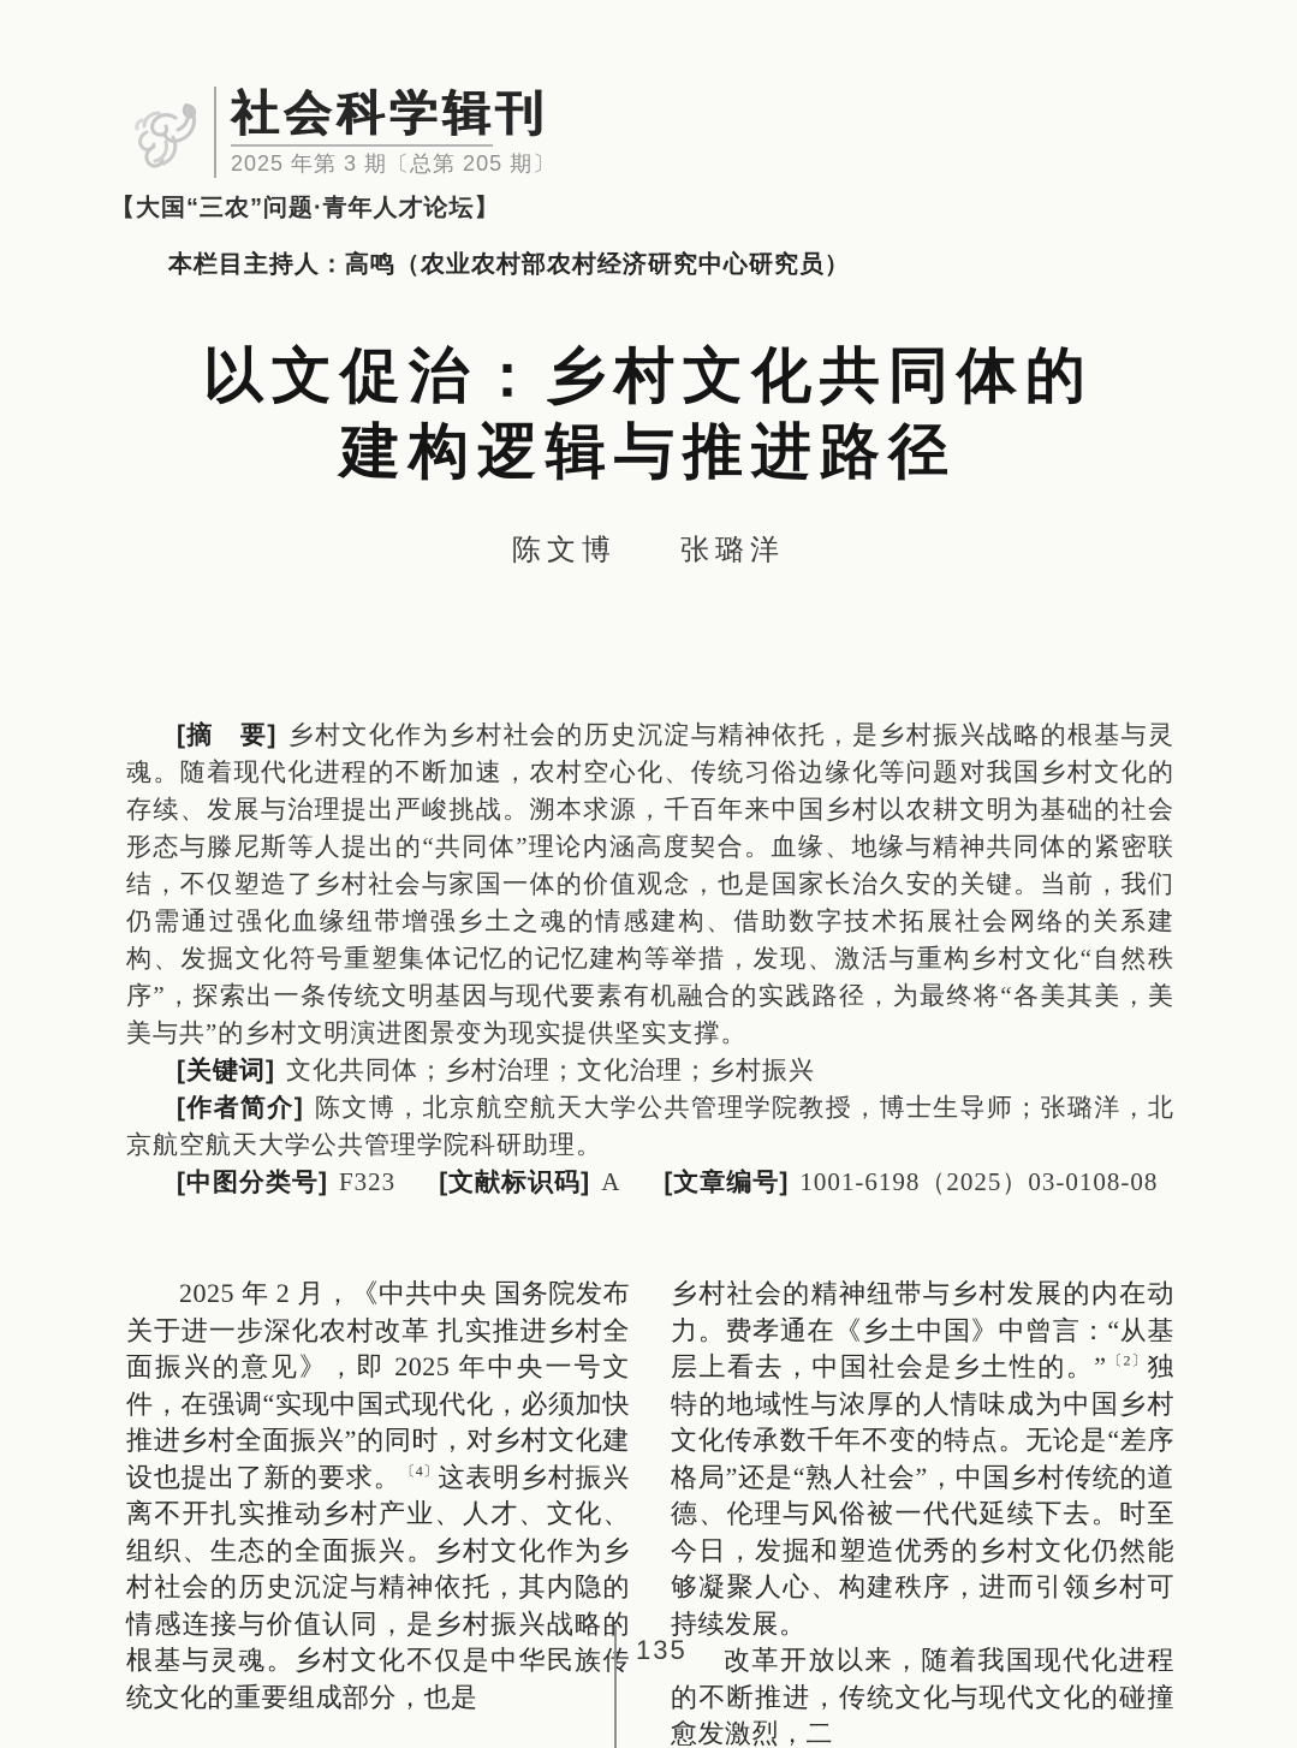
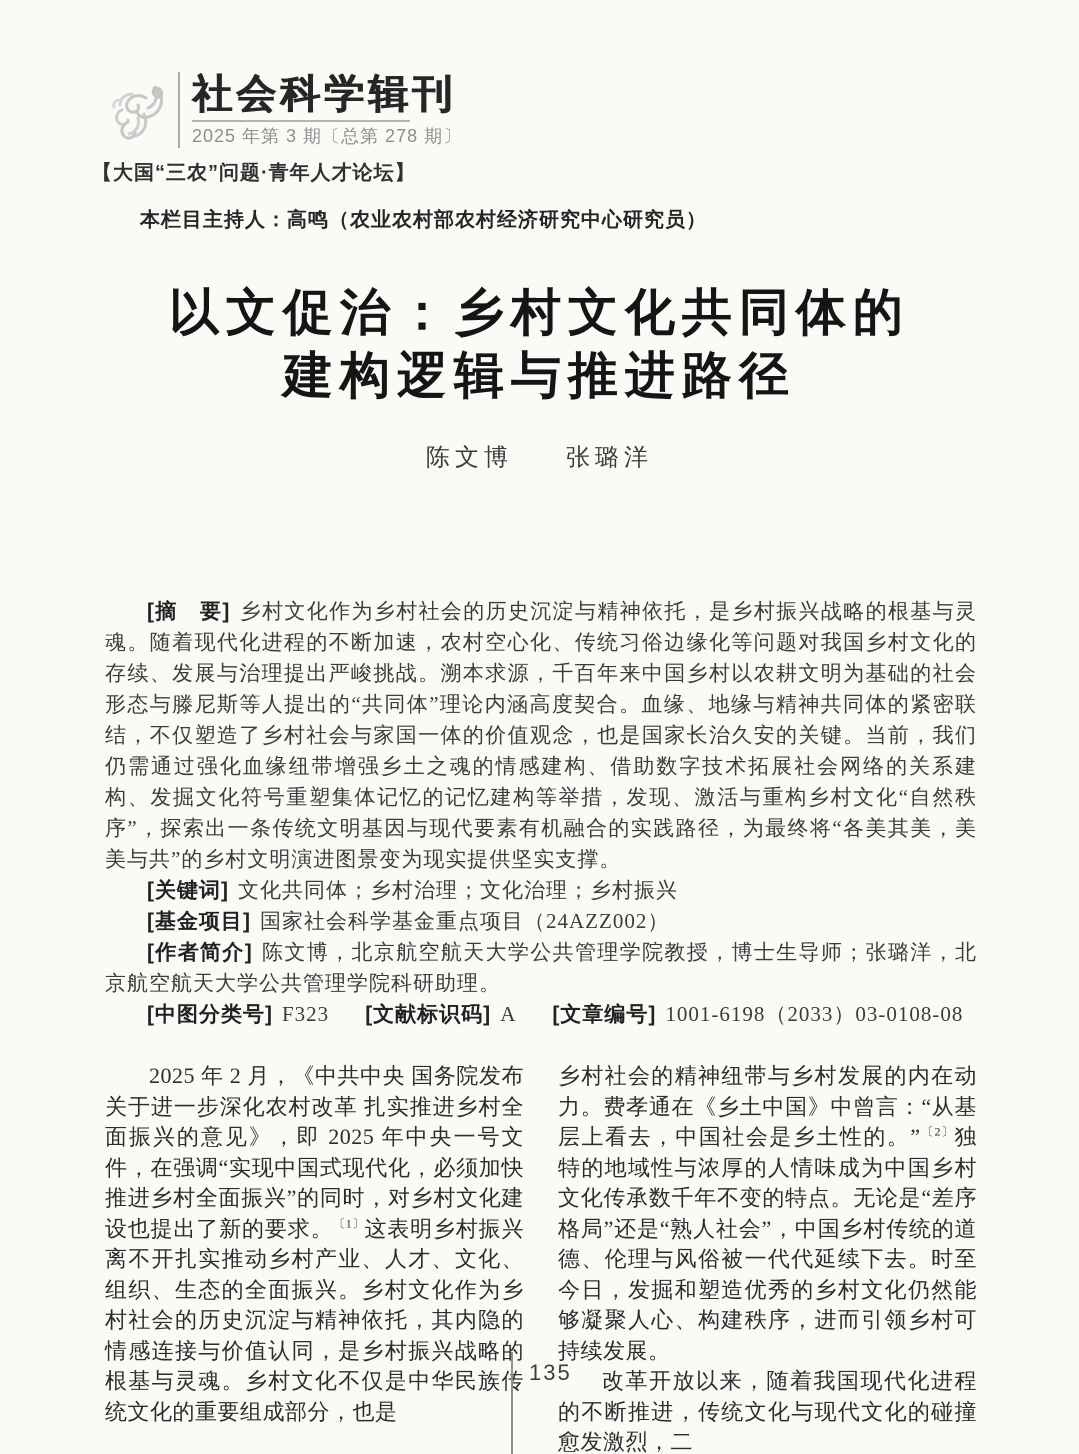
  社会科学辑刊
- 2025 年第 3 期〔总第 205 期〕
+ 2025 年第 3 期〔总第 278 期〕
  【大国“三农”问题·青年人才论坛】
  本栏目主持人：高鸣（农业农村部农村经济研究中心研究员）
  以文促治：乡村文化共同体的
  建构逻辑与推进路径
  陈文博 张璐洋
  [摘 要] 乡村文化作为乡村社会的历史沉淀与精神依托，是乡村振兴战略的根基与灵魂。随着现代化进程的不断加速，农村空心化、传统习俗边缘化等问题对我国乡村文化的存续、发展与治理提出严峻挑战。溯本求源，千百年来中国乡村以农耕文明为基础的社会形态与滕尼斯等人提出的“共同体”理论内涵高度契合。血缘、地缘与精神共同体的紧密联结，不仅塑造了乡村社会与家国一体的价值观念，也是国家长治久安的关键。当前，我们仍需通过强化血缘纽带增强乡土之魂的情感建构、借助数字技术拓展社会网络的关系建构、发掘文化符号重塑集体记忆的记忆建构等举措，发现、激活与重构乡村文化“自然秩序”，探索出一条传统文明基因与现代要素有机融合的实践路径，为最终将“各美其美，美美与共”的乡村文明演进图景变为现实提供坚实支撑。
  [关键词] 文化共同体；乡村治理；文化治理；乡村振兴
+ [基金项目] 国家社会科学基金重点项目（24AZZ002）
  [作者简介] 陈文博，北京航空航天大学公共管理学院教授，博士生导师；张璐洋，北京航空航天大学公共管理学院科研助理。
- [中图分类号] F323 [文献标识码] A [文章编号] 1001-6198（2025）03-0108-08
+ [中图分类号] F323 [文献标识码] A [文章编号] 1001-6198（2033）03-0108-08
- 2025 年 2 月，《中共中央 国务院发布关于进一步深化农村改革 扎实推进乡村全面振兴的意见》，即 2025 年中央一号文件，在强调“实现中国式现代化，必须加快推进乡村全面振兴”的同时，对乡村文化建设也提出了新的要求。〔4〕这表明乡村振兴离不开扎实推动乡村产业、人才、文化、组织、生态的全面振兴。乡村文化作为乡村社会的历史沉淀与精神依托，其内隐的情感连接与价值认同，是乡村振兴战略的根基与灵魂。乡村文化不仅是中华民族统文化的重要组成部分，也是
+ 2025 年 2 月，《中共中央 国务院发布关于进一步深化农村改革 扎实推进乡村全面振兴的意见》，即 2025 年中央一号文件，在强调“实现中国式现代化，必须加快推进乡村全面振兴”的同时，对乡村文化建设也提出了新的要求。〔1〕这表明乡村振兴离不开扎实推动乡村产业、人才、文化、组织、生态的全面振兴。乡村文化作为乡村社会的历史沉淀与精神依托，其内隐的情感连接与价值认同，是乡村振兴战略的根基与灵魂。乡村文化不仅是中华民族统文化的重要组成部分，也是
  乡村社会的精神纽带与乡村发展的内在动力。费孝通在《乡土中国》中曾言：“从基层上看去，中国社会是乡土性的。”〔2〕独特的地域性与浓厚的人情味成为中国乡村文化传承数千年不变的特点。无论是“差序格局”还是“熟人社会”，中国乡村传统的道德、伦理与风俗被一代代延续下去。时至今日，发掘和塑造优秀的乡村文化仍然能够凝聚人心、构建秩序，进而引领乡村可持续发展。
  改革开放以来，随着我国现代化进程的不断推进，传统文化与现代文化的碰撞愈发激烈，二
  135
